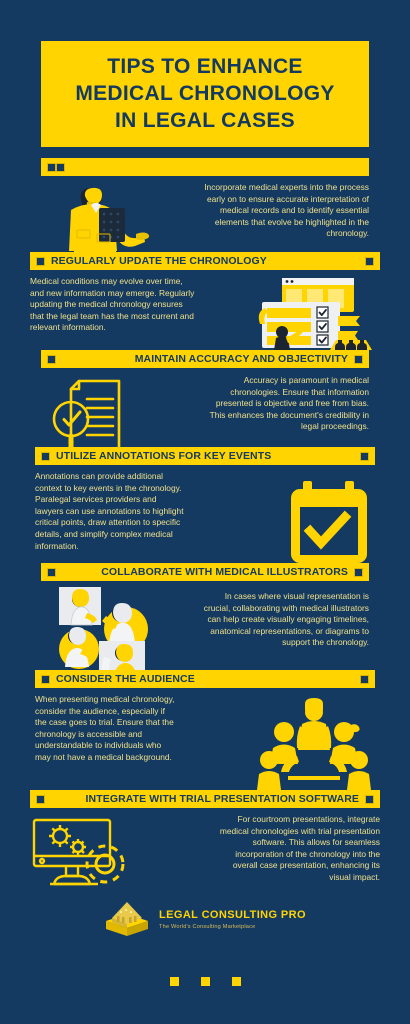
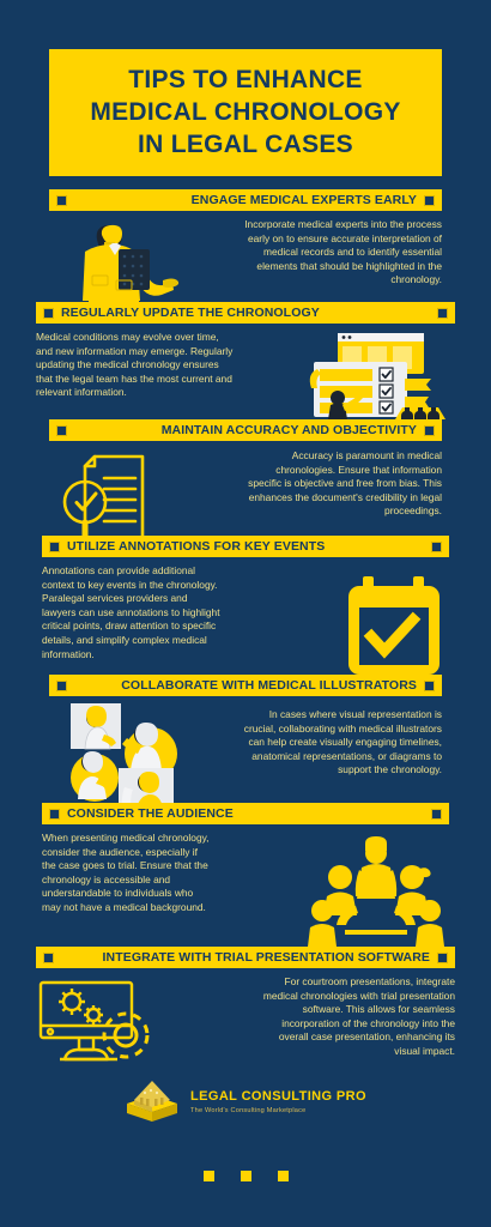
  TIPS TO ENHANCE
  MEDICAL CHRONOLOGY
  IN LEGAL CASES
+ ENGAGE MEDICAL EXPERTS EARLY
- Incorporate medical experts into the process early on to ensure accurate interpretation of medical records and to identify essential elements that evolve be highlighted in the chronology.
+ Incorporate medical experts into the process early on to ensure accurate interpretation of medical records and to identify essential elements that should be highlighted in the chronology.
  REGULARLY UPDATE THE CHRONOLOGY
  Medical conditions may evolve over time, and new information may emerge. Regularly updating the medical chronology ensures that the legal team has the most current and relevant information.
  MAINTAIN ACCURACY AND OBJECTIVITY
- Accuracy is paramount in medical chronologies. Ensure that information presented is objective and free from bias. This enhances the document's credibility in legal proceedings.
+ Accuracy is paramount in medical chronologies. Ensure that information specific is objective and free from bias. This enhances the document's credibility in legal proceedings.
  UTILIZE ANNOTATIONS FOR KEY EVENTS
  Annotations can provide additional context to key events in the chronology. Paralegal services providers and lawyers can use annotations to highlight critical points, draw attention to specific details, and simplify complex medical information.
  COLLABORATE WITH MEDICAL ILLUSTRATORS
  In cases where visual representation is crucial, collaborating with medical illustrators can help create visually engaging timelines, anatomical representations, or diagrams to support the chronology.
  CONSIDER THE AUDIENCE
  When presenting medical chronology, consider the audience, especially if the case goes to trial. Ensure that the chronology is accessible and understandable to individuals who may not have a medical background.
  INTEGRATE WITH TRIAL PRESENTATION SOFTWARE
  For courtroom presentations, integrate medical chronologies with trial presentation software. This allows for seamless incorporation of the chronology into the overall case presentation, enhancing its visual impact.
  LEGAL CONSULTING PRO
